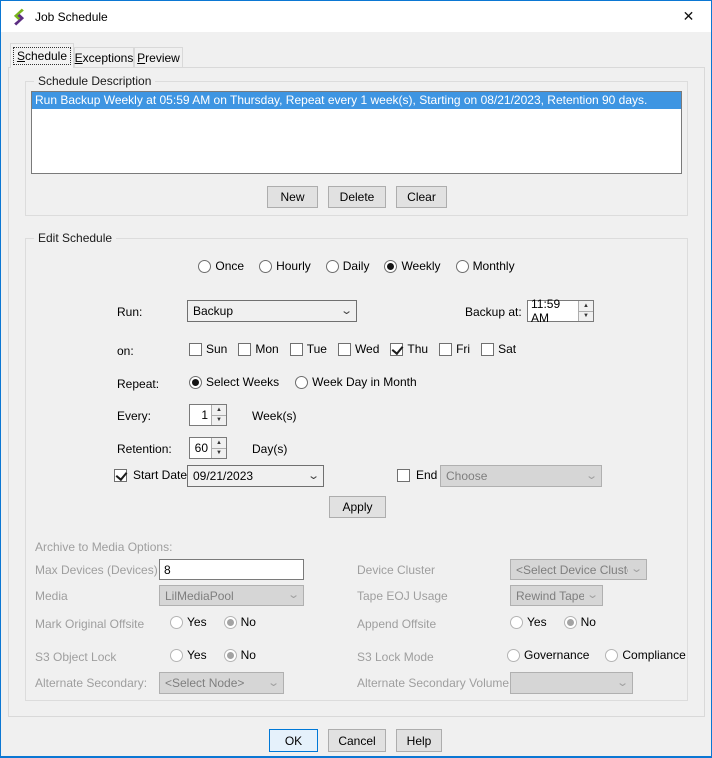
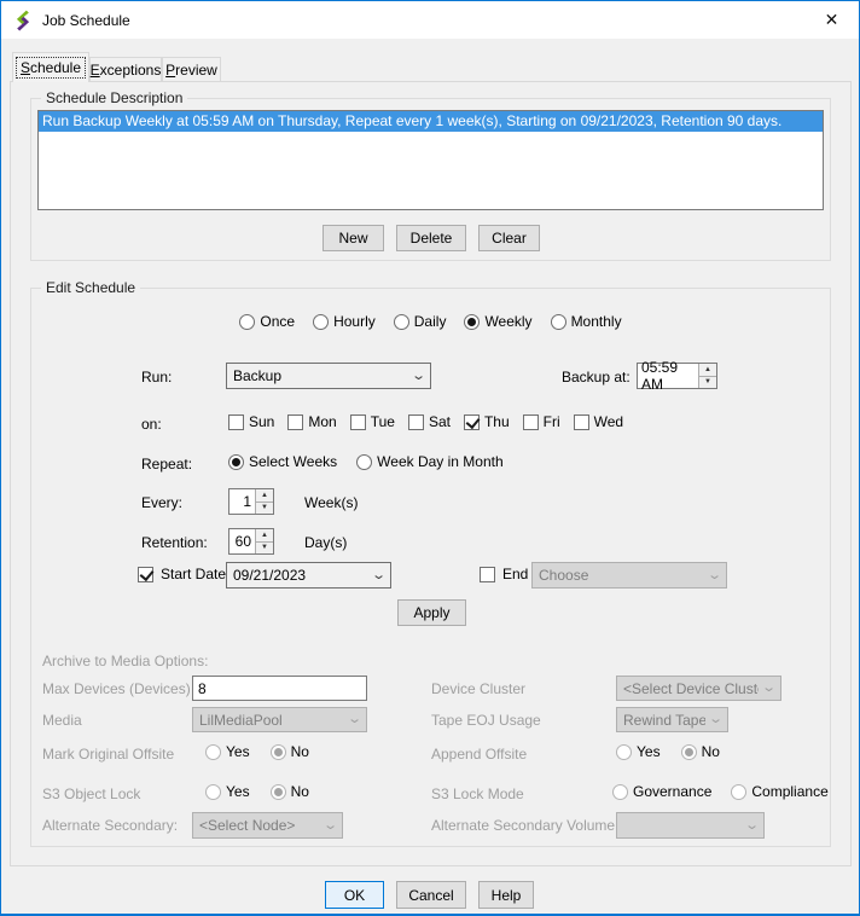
  Job Schedule
  ✕
  Schedule
  Exceptions
  Preview
  Schedule Description
- Run Backup Weekly at 05:59 AM on Thursday, Repeat every 1 week(s), Starting on 08/21/2023, Retention 90 days.
+ Run Backup Weekly at 05:59 AM on Thursday, Repeat every 1 week(s), Starting on 09/21/2023, Retention 90 days.
  New
  Delete
  Clear
  Edit Schedule
  Once
  Hourly
  Daily
  Weekly
  Monthly
  Run:
  Backup
  ⌄
  Backup at:
- 11:59 AM
+ 05:59 AM
  on:
  Sun
  Mon
  Tue
- Wed
+ Sat
  Thu
  Fri
- Sat
+ Wed
  Repeat:
  Select Weeks
  Week Day in Month
  Every:
  1
  Week(s)
  Retention:
  60
  Day(s)
  Start Date
  09/21/2023
  ⌄
  Choose
  ⌄
  Apply
  Archive to Media Options:
  Max Devices (Devices)
  8
  Device Cluster
  <Select Device Clust
  ⌄
  Media
  LilMediaPool
  ⌄
  Tape EOJ Usage
  Rewind Tape
  ⌄
  Mark Original Offsite
  Yes
  No
  Append Offsite
  Yes
  No
  S3 Object Lock
  Yes
  No
  S3 Lock Mode
  Governance
  Compliance
  Alternate Secondary:
  <Select Node>
  ⌄
  Alternate Secondary Volume
  ⌄
  OK
  Cancel
  Help
